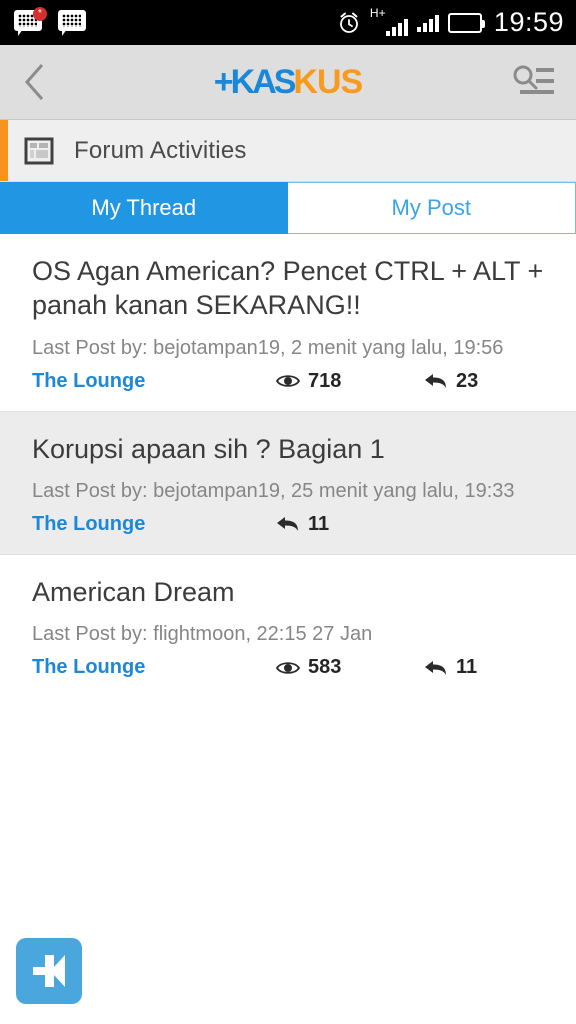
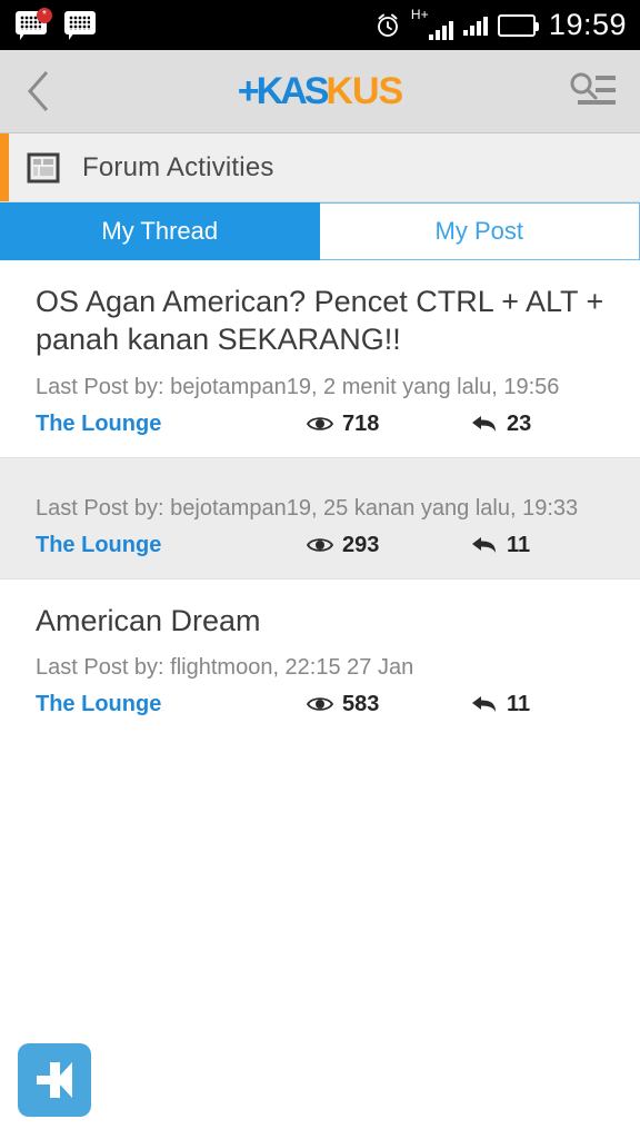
  *
  H+
  19:59
  +KASKUS
  Forum Activities
  My Thread
  My Post
  OS Agan American? Pencet CTRL + ALT + panah kanan SEKARANG!!
  Last Post by: bejotampan19, 2 menit yang lalu, 19:56
  The Lounge
  718
  23
- Korupsi apaan sih ? Bagian 1
- Last Post by: bejotampan19, 25 menit yang lalu, 19:33
+ Last Post by: bejotampan19, 25 kanan yang lalu, 19:33
  The Lounge
+ 293
  11
  American Dream
  Last Post by: flightmoon, 22:15 27 Jan
  The Lounge
  583
  11
